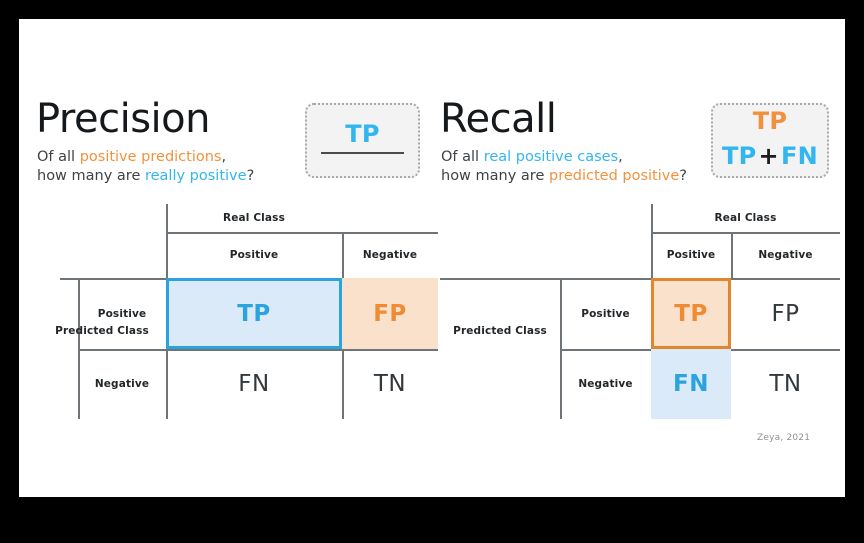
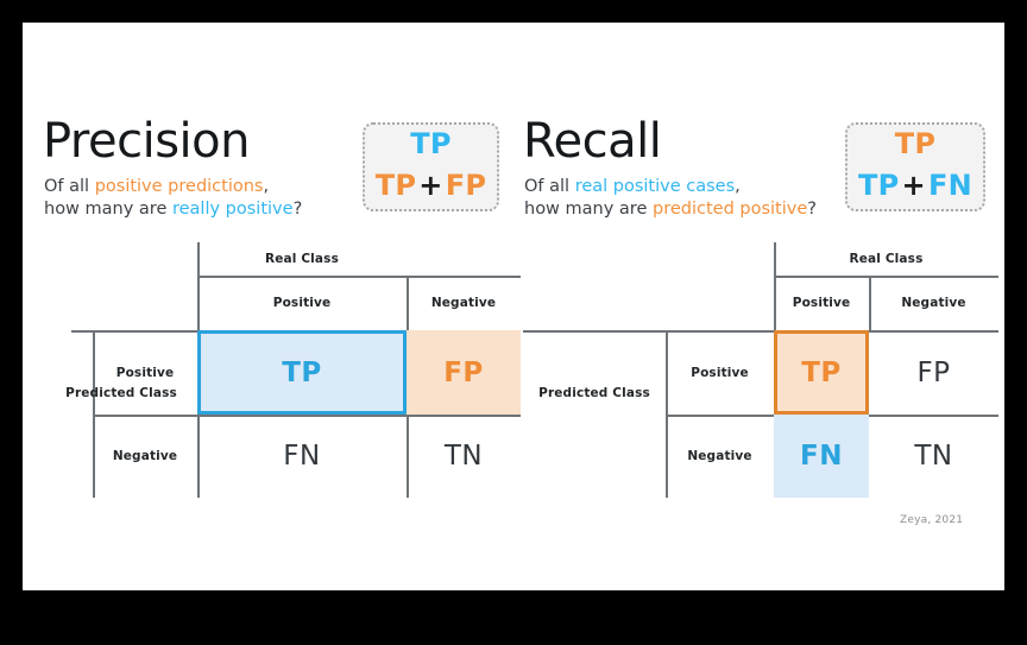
  Precision
  Of all positive predictions,
  how many are really positive?
  TP
+ TP+FP
  Recall
  Of all real positive cases,
  how many are predicted positive?
  TP
  TP+FN
  Real Class
  Positive
  Negative
  Predicted Class
  Positive
  Negative
  FP
  TP
  FN
  TN
  Real Class
  Positive
  Negative
  Predicted Class
  Positive
  Negative
  FN
  TP
  FP
  TN
  Zeya, 2021
